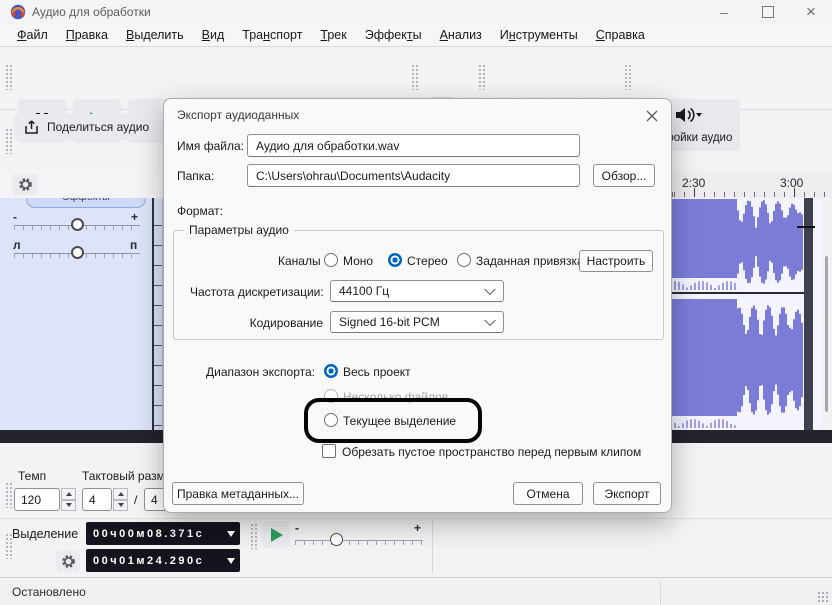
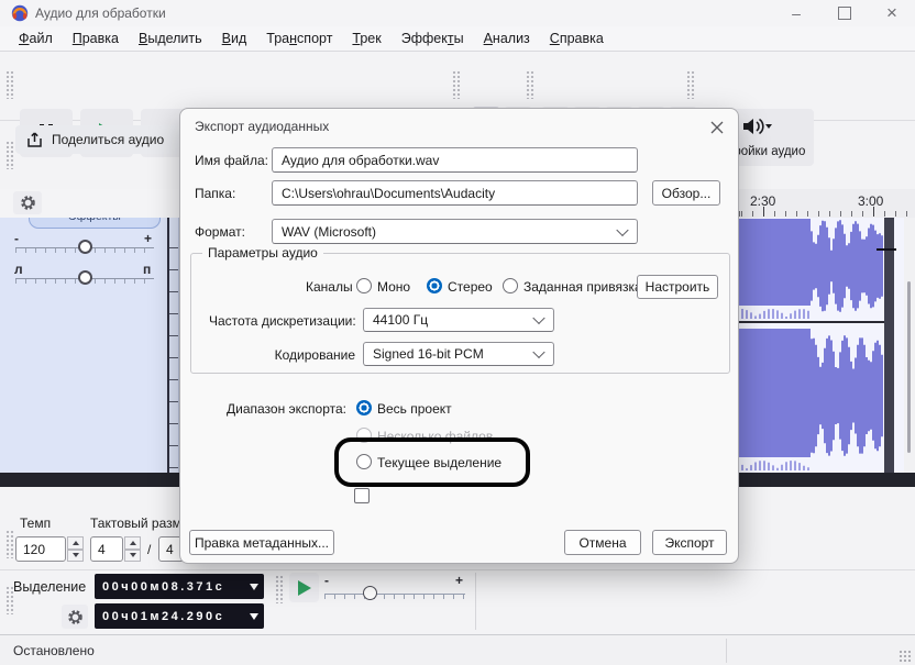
  Аудио для обработки
  –
  ×
  Файл
  Правка
  Выделить
  Вид
  Транспорт
  Трек
  Эффекты
  Анализ
- Инструменты
  Справка
  Поделиться аудио
  2:30
  3:00
  -
  +
  л
  п
  Темп
  120
  Тактовый разм
  4
  /
  4
  Выделение
  00ч00м08.371с
  00ч01м24.290с
  -
  +
  Остановлено
  Экспорт аудиоданных
  Имя файла:
  Аудио для обработки.wav
  Папка:
  C:\Users\ohrau\Documents\Audacity
  Обзор...
  Формат:
+ WAV (Microsoft)
  Параметры аудио
  Каналы
  Моно
  Стерео
  Заданная привязк
  Настроить
  Частота дискретизации:
  44100 Гц
  Кодирование
  Signed 16-bit PCM
  Диапазон экспорта:
  Весь проект
  Несколько файлов
  Текущее выделение
- Обрезать пустое пространство перед первым клипом
  Правка метаданных...
  Отмена
  Экспорт
